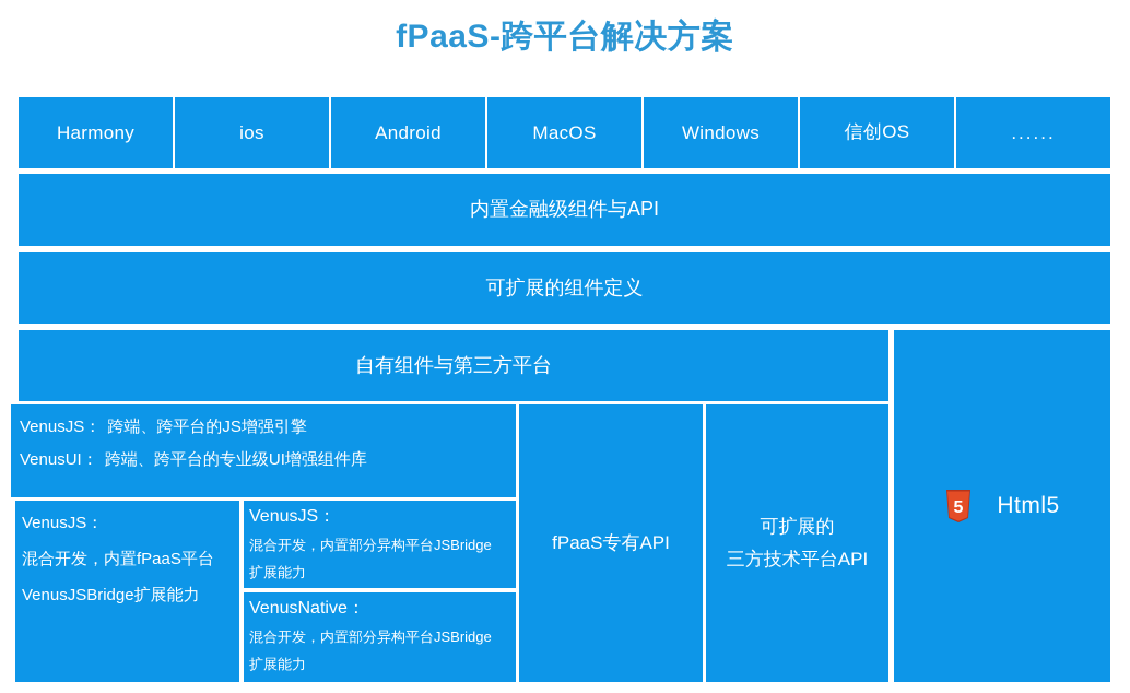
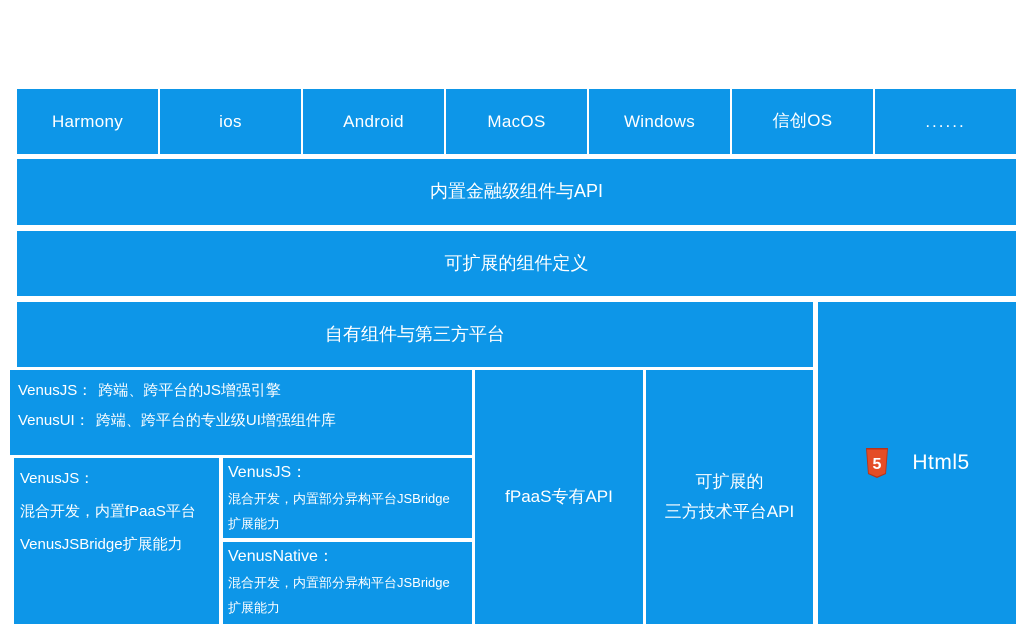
- fPaaS-跨平台解决方案
  Harmony
  ios
  Android
  MacOS
  Windows
  信创OS
  ......
  内置金融级组件与API
  可扩展的组件定义
  自有组件与第三方平台
  VenusJS： 跨端、跨平台的JS增强引擎
  VenusUI： 跨端、跨平台的专业级UI增强组件库
  VenusJS：
  混合开发，内置fPaaS平台
  VenusJSBridge扩展能力
  VenusJS：
  混合开发，内置部分异构平台JSBridge
  扩展能力
  VenusNative：
  混合开发，内置部分异构平台JSBridge
  扩展能力
  fPaaS专有API
  可扩展的
  三方技术平台API
  5
  Html5
